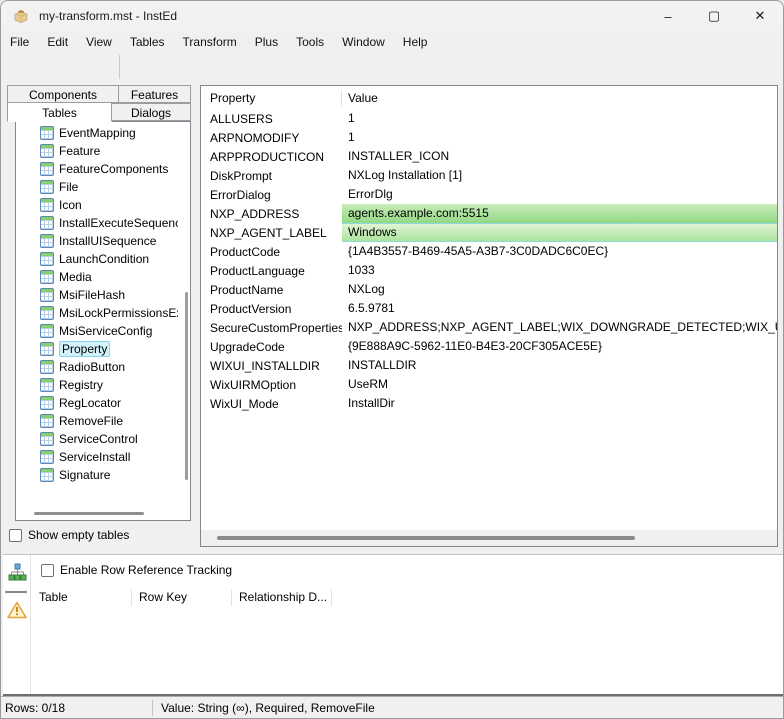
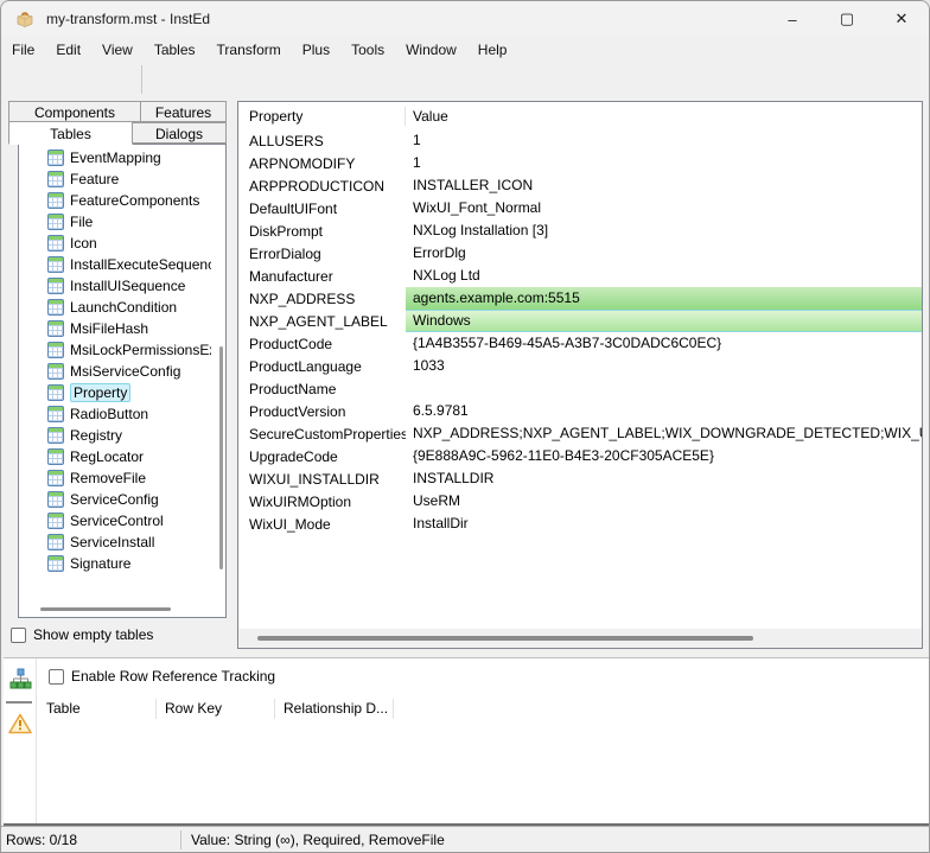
  my-transform.mst - InstEd
  –
  ▢
  ✕
  File
  Edit
  View
  Tables
  Transform
  Plus
  Tools
  Window
  Help
  Components
  Features
  Tables
  Dialogs
  EventMapping
  Feature
  FeatureComponents
  File
  Icon
  InstallExecuteSequen
  InstallUISequence
  LaunchCondition
- Media
  MsiFileHash
  MsiLockPermissionsE
  MsiServiceConfig
  Property
  RadioButton
  Registry
  RegLocator
  RemoveFile
+ ServiceConfig
  ServiceControl
  ServiceInstall
  Signature
  Show empty tables
  Property
  Value
  ALLUSERS
  1
  ARPNOMODIFY
  1
  ARPPRODUCTICON
  INSTALLER_ICON
+ DefaultUIFont
+ WixUI_Font_Normal
  DiskPrompt
- NXLog Installation [1]
+ NXLog Installation [3]
  ErrorDialog
  ErrorDlg
+ Manufacturer
+ NXLog Ltd
  NXP_ADDRESS
  agents.example.com:5515
  NXP_AGENT_LABEL
  Windows
  ProductCode
  {1A4B3557-B469-45A5-A3B7-3C0DADC6C0EC}
  ProductLanguage
  1033
  ProductName
- NXLog
  ProductVersion
  6.5.9781
  SecureCustomProperties
  NXP_ADDRESS;NXP_AGENT_LABEL;WIX_DOWNGRADE_DETECTED;WIX_
  UpgradeCode
  {9E888A9C-5962-11E0-B4E3-20CF305ACE5E}
  WIXUI_INSTALLDIR
  INSTALLDIR
  WixUIRMOption
  UseRM
  WixUI_Mode
  InstallDir
  Enable Row Reference Tracking
  Table
  Row Key
  Relationship D...
  Rows: 0/18
  Value: String (∞), Required, RemoveFile
